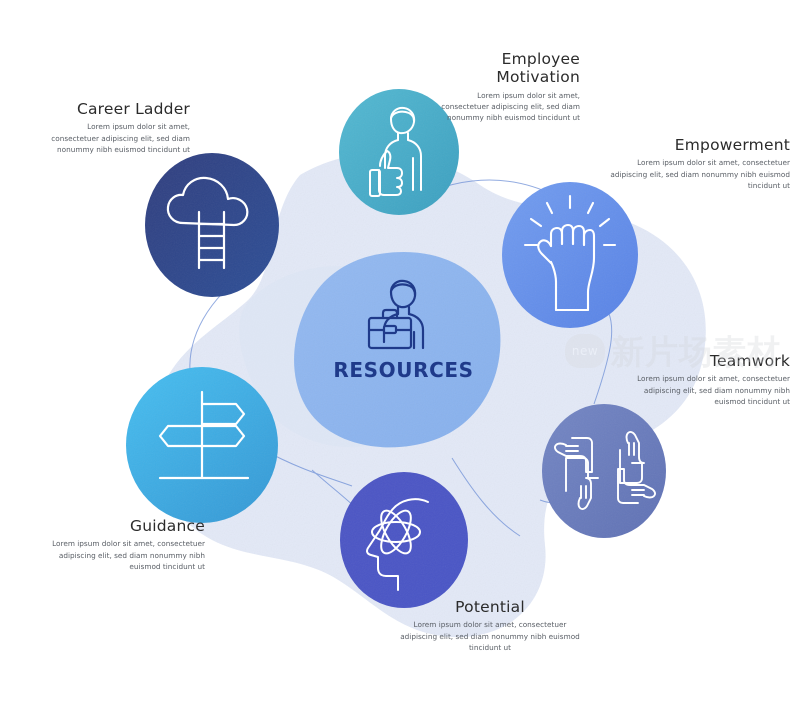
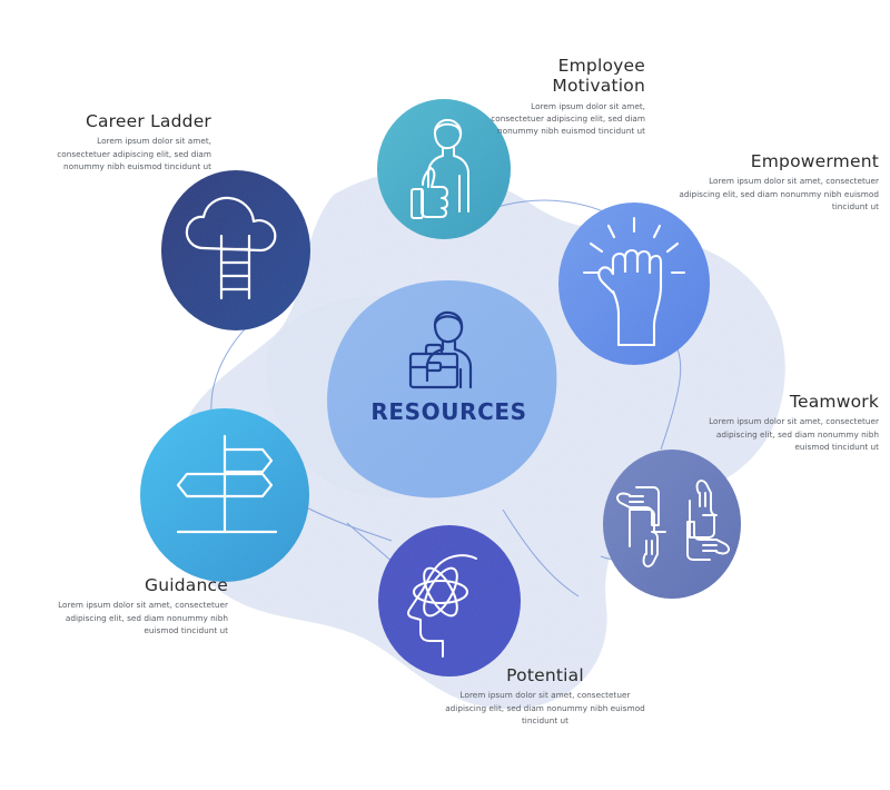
  RESOURCES
  Career Ladder
  Lorem ipsum dolor sit amet, consectetuer adipiscing elit, sed diam nonummy nibh euismod tincidunt ut
  Employee Motivation
  Lorem ipsum dolor sit amet, consectetuer adipiscing elit, sed diam nonummy nibh euismod tincidunt ut
  Empowerment
  Lorem ipsum dolor sit amet, consectetuer adipiscing elit, sed diam nonummy nibh euismod tincidunt ut
  Teamwork
  Lorem ipsum dolor sit amet, consectetuer adipiscing elit, sed diam nonummy nibh euismod tincidunt ut
  Guidance
  Lorem ipsum dolor sit amet, consectetuer adipiscing elit, sed diam nonummy nibh euismod tincidunt ut
  Potential
  Lorem ipsum dolor sit amet, consectetuer adipiscing elit, sed diam nonummy nibh euismod tincidunt ut
- 新片场素材
